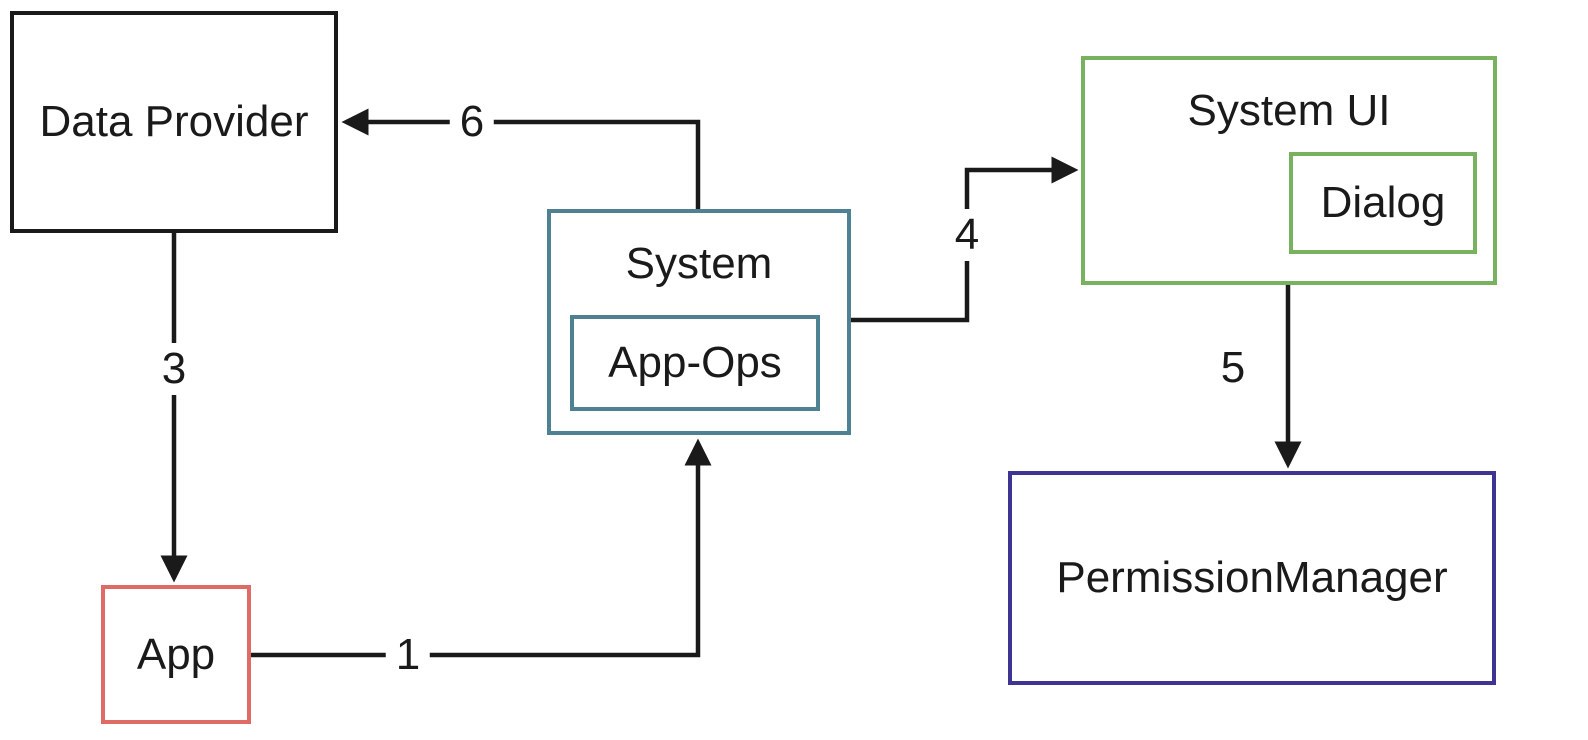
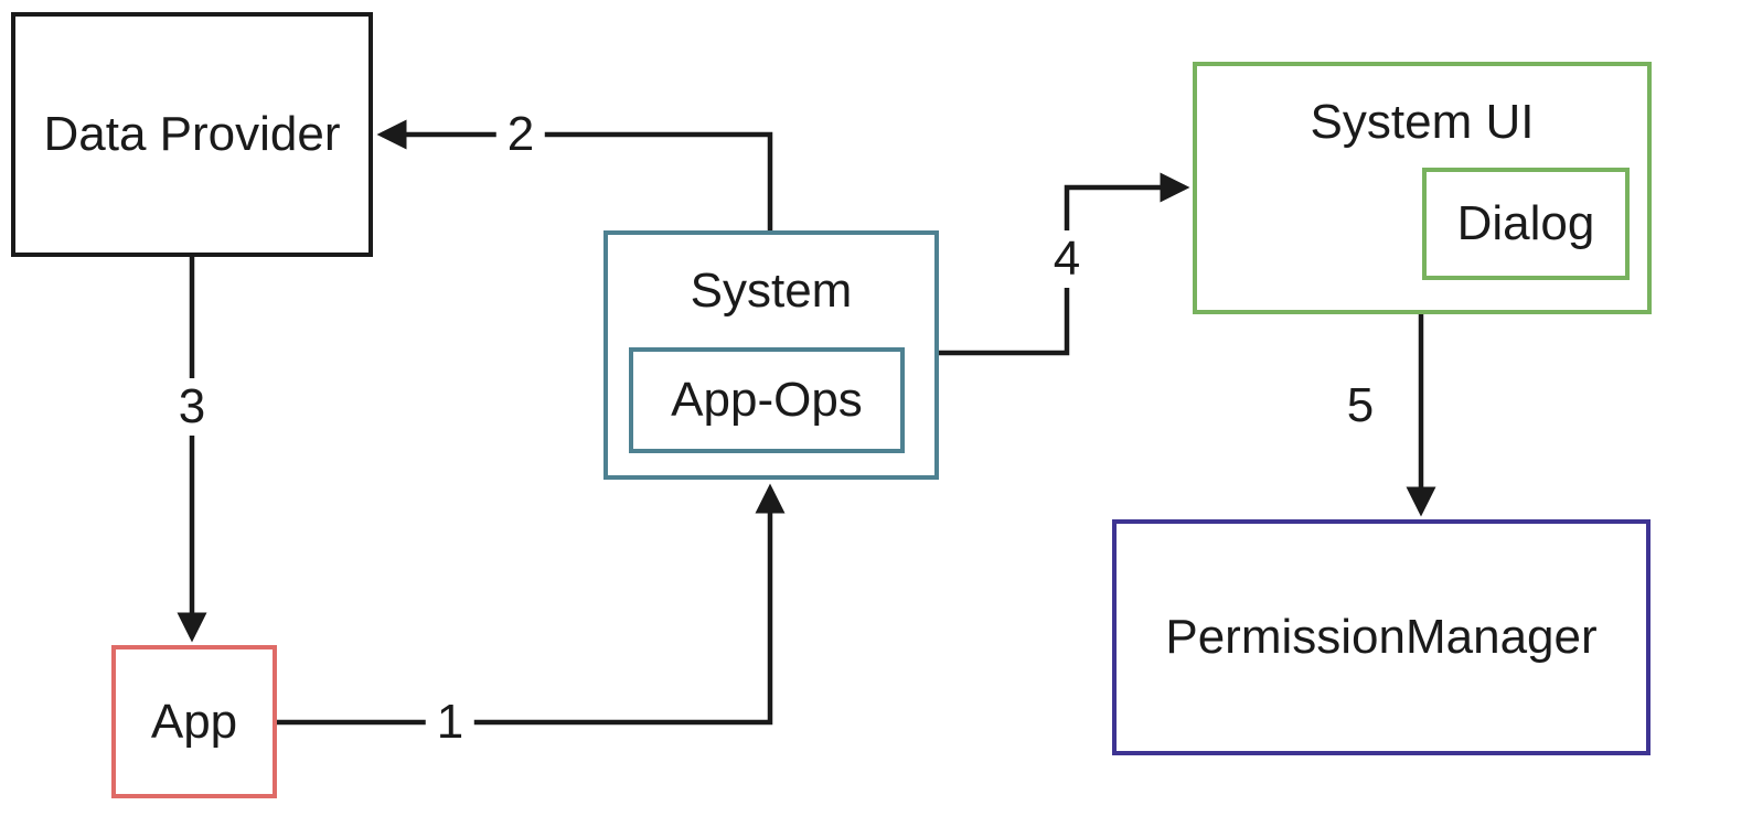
  Data Provider
  App
  System
  App-Ops
  System UI
  Dialog
  PermissionManager
  1
- 6
+ 2
  3
  4
  5
